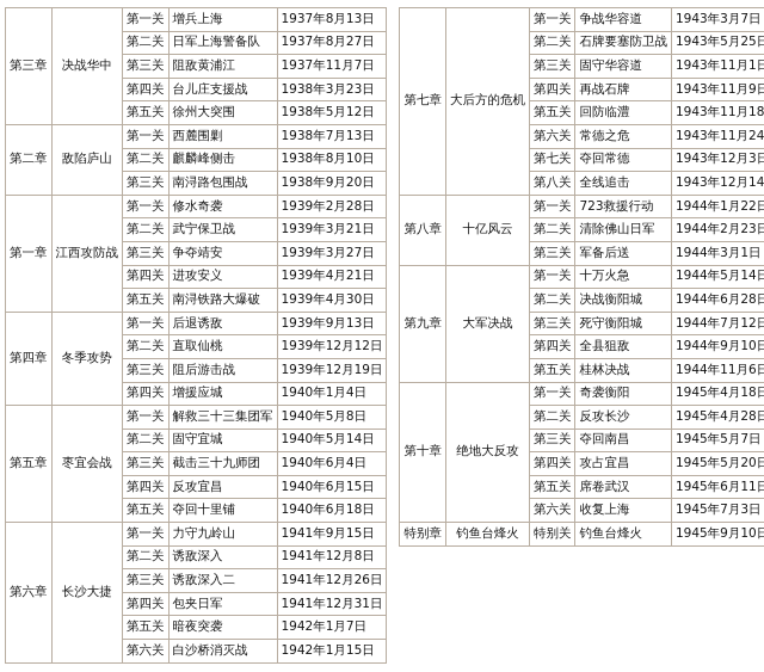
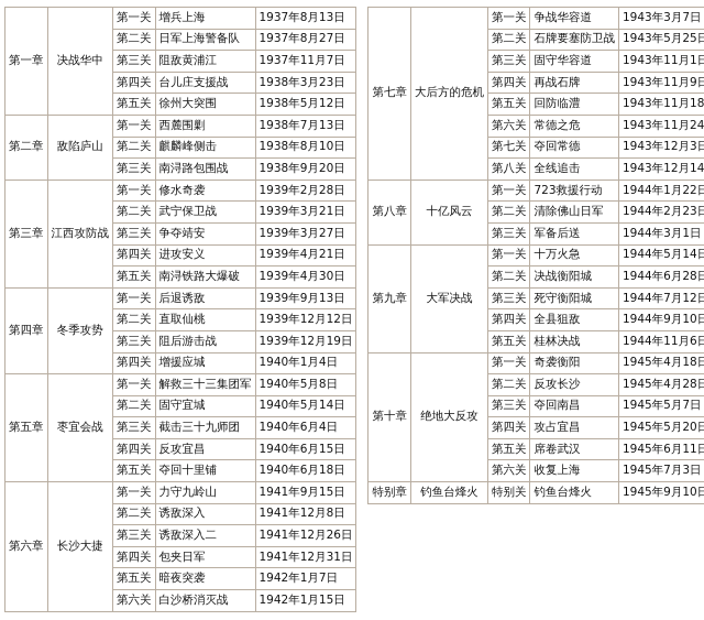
- 第三章	决战华中	第一关	增兵上海	1937年8月13日
+ 第一章	决战华中	第一关	增兵上海	1937年8月13日
  第二关	日军上海警备队	1937年8月27日
  第三关	阻敌黄浦江	1937年11月7日
  第四关	台儿庄支援战	1938年3月23日
  第五关	徐州大突围	1938年5月12日
  第二章	敌陷庐山	第一关	西麓围剿	1938年7月13日
  第二关	麒麟峰侧击	1938年8月10日
  第三关	南浔路包围战	1938年9月20日
- 第一章	江西攻防战	第一关	修水奇袭	1939年2月28日
+ 第三章	江西攻防战	第一关	修水奇袭	1939年2月28日
  第二关	武宁保卫战	1939年3月21日
  第三关	争夺靖安	1939年3月27日
  第四关	进攻安义	1939年4月21日
  第五关	南浔铁路大爆破	1939年4月30日
  第四章	冬季攻势	第一关	后退诱敌	1939年9月13日
  第二关	直取仙桃	1939年12月12日
  第三关	阻后游击战	1939年12月19日
  第四关	增援应城	1940年1月4日
  第五章	枣宜会战	第一关	解救三十三集团军	1940年5月8日
  第二关	固守宜城	1940年5月14日
  第三关	截击三十九师团	1940年6月4日
  第四关	反攻宜昌	1940年6月15日
  第五关	夺回十里铺	1940年6月18日
  第六章	长沙大捷	第一关	力守九岭山	1941年9月15日
  第二关	诱敌深入	1941年12月8日
  第三关	诱敌深入二	1941年12月26日
  第四关	包夹日军	1941年12月31日
  第五关	暗夜突袭	1942年1月7日
  第六关	白沙桥消灭战	1942年1月15日
  第七章	大后方的危机	第一关	争战华容道	1943年3月7日
  第二关	石牌要塞防卫战	1943年5月25日
  第三关	固守华容道	1943年11月1日
  第四关	再战石牌	1943年11月9日
  第五关	回防临澧	1943年11月18
  第六关	常德之危	1943年11月24
  第七关	夺回常德	1943年12月3日
  第八关	全线追击	1943年12月14
  第八章	十亿风云	第一关	723救援行动	1944年1月22日
  第二关	清除佛山日军	1944年2月23日
  第三关	军备后送	1944年3月1日
  第九章	大军决战	第一关	十万火急	1944年5月14日
  第二关	决战衡阳城	1944年6月28日
  第三关	死守衡阳城	1944年7月12日
  第四关	全县狙敌	1944年9月10日
  第五关	桂林决战	1944年11月6日
  第十章	绝地大反攻	第一关	奇袭衡阳	1945年4月18日
  第二关	反攻长沙	1945年4月28日
  第三关	夺回南昌	1945年5月7日
  第四关	攻占宜昌	1945年5月20日
  第五关	席卷武汉	1945年6月11日
  第六关	收复上海	1945年7月3日
  特别章	钓鱼台烽火	特别关	钓鱼台烽火	1945年9月10日
